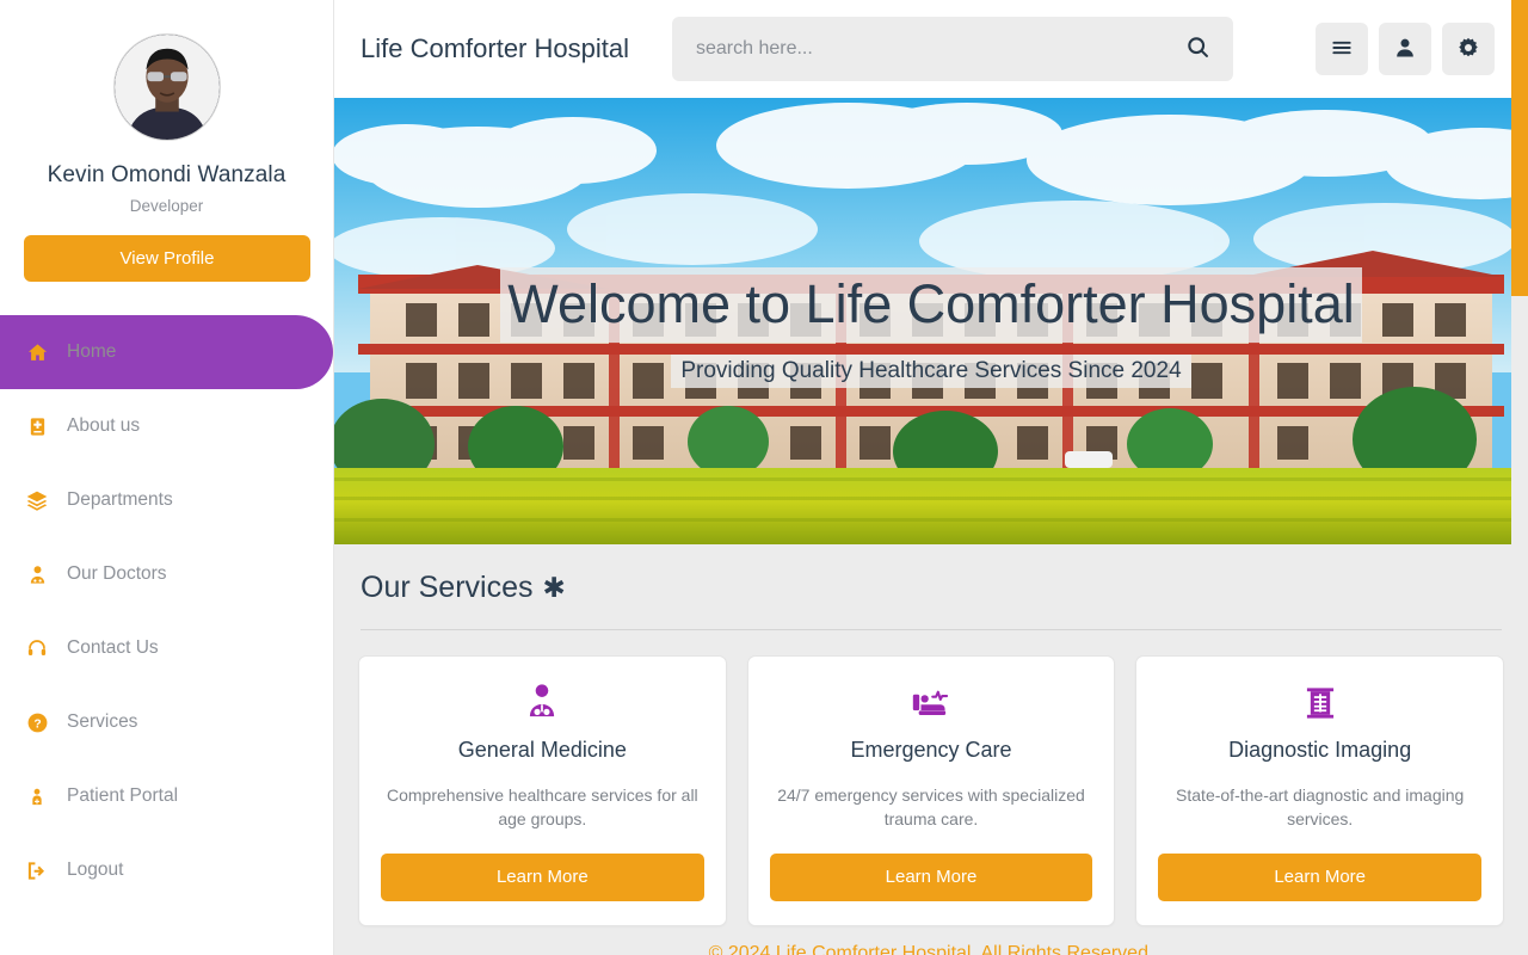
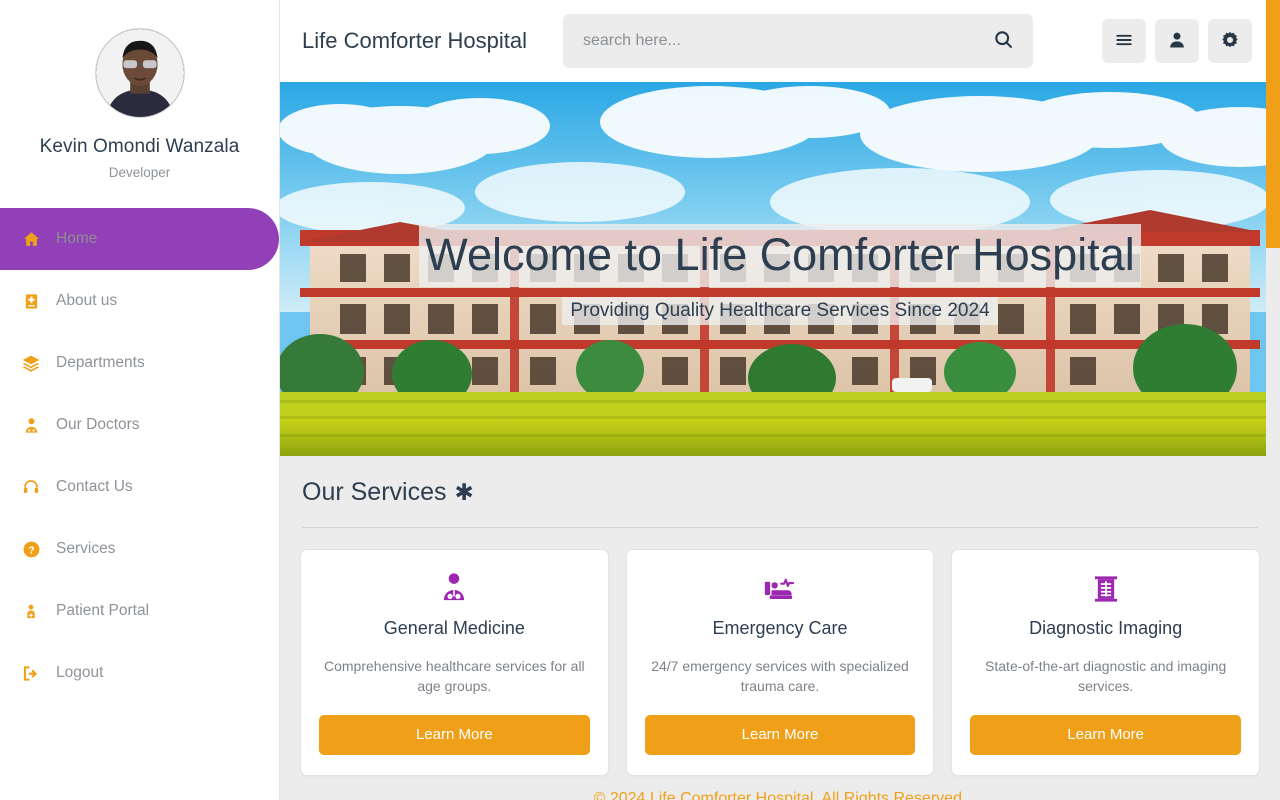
  Kevin Omondi Wanzala
  Developer
- View Profile
  Home
  About us
  Departments
  Our Doctors
  Contact Us
  ?
  Services
  Patient Portal
  Logout
  Life Comforter Hospital
  search here...
  Welcome to Life Comforter Hospital
  Providing Quality Healthcare Services Since 2024
  Our Services
  ✱
  General Medicine
  Comprehensive healthcare services for all age groups.
  Learn More
  Emergency Care
  24/7 emergency services with specialized trauma care.
  Learn More
  Diagnostic Imaging
  State-of-the-art diagnostic and imaging services.
  Learn More
  © 2024 Life Comforter Hospital. All Rights Reserved.
